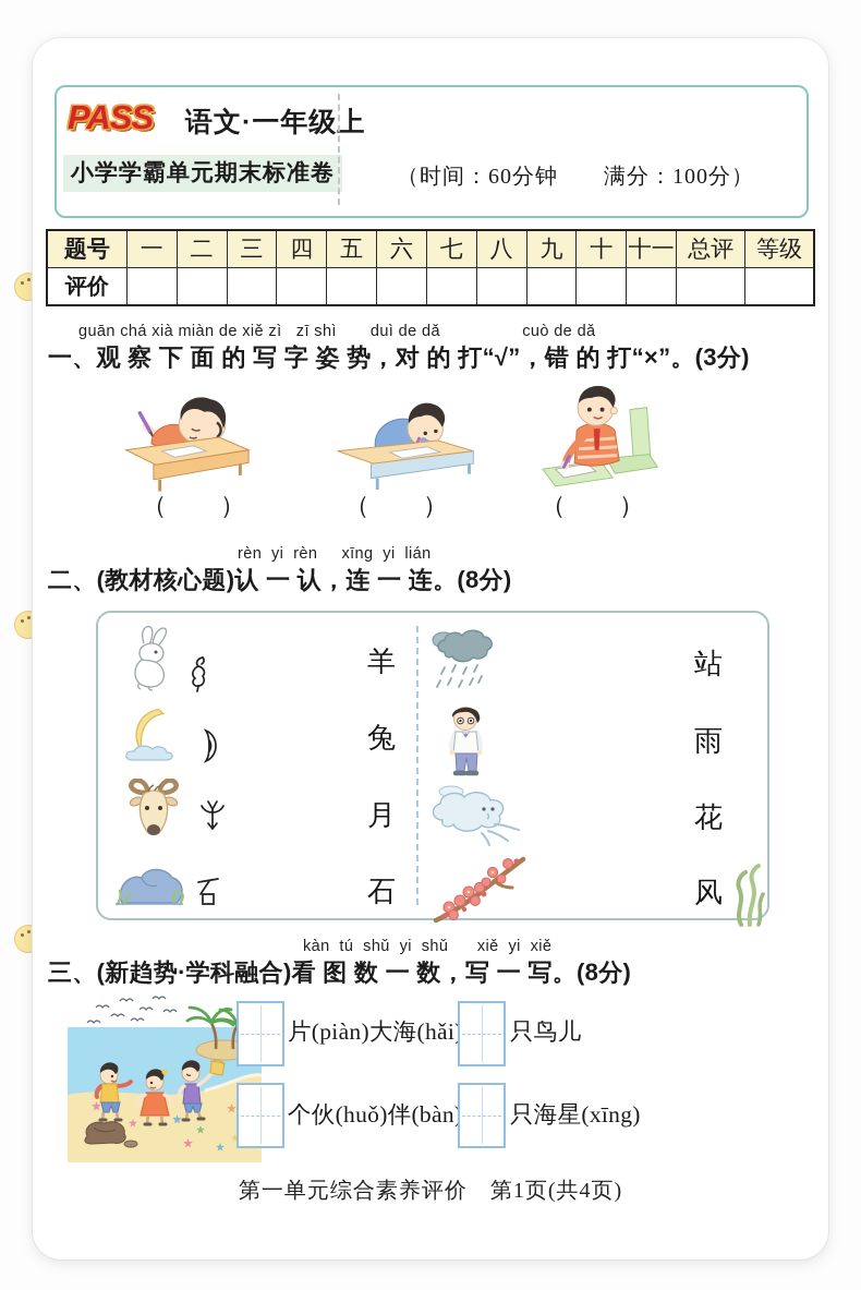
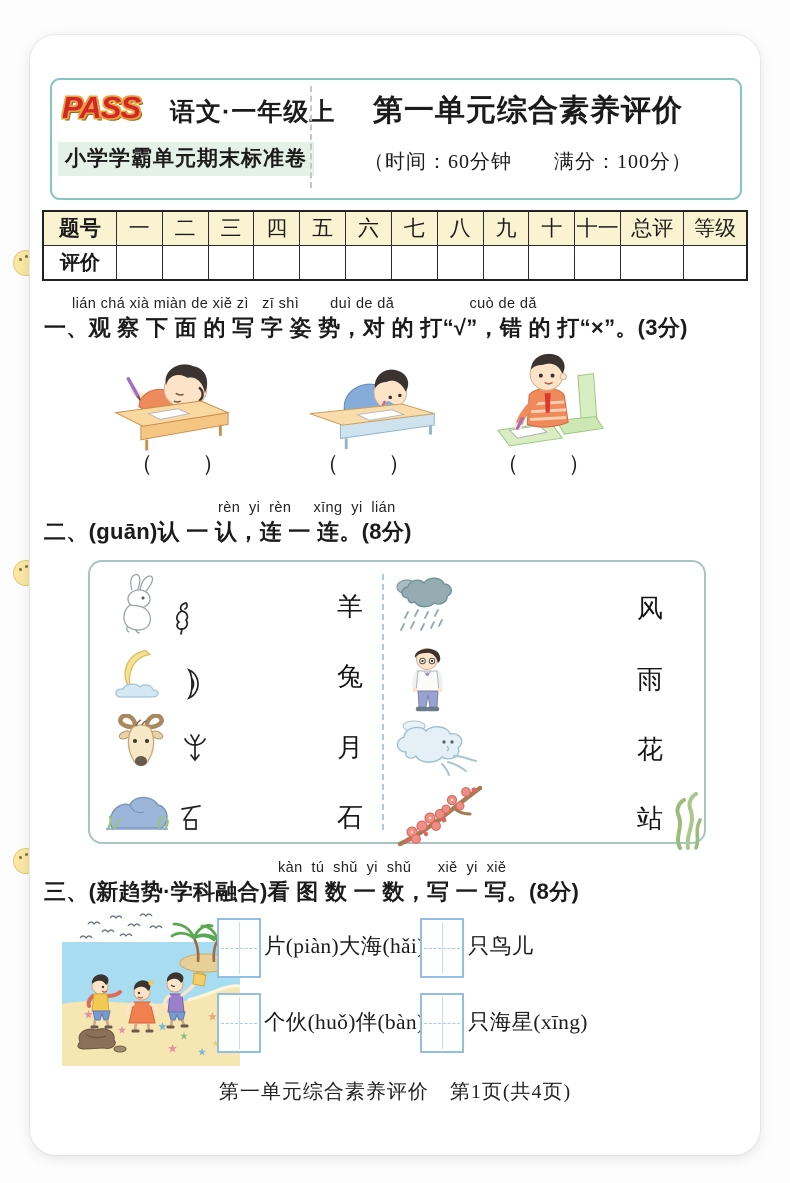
  PASS
  语文·一年级上
  小学学霸单元期末标准卷
+ 第一单元综合素养评价
  （时间：60分钟 满分：100分）
  题号	一	二	三	四	五	六	七	八	九	十	十一	总评	等级
  评价
- guān chá xià miàn de xiě zì zī shì duì de dǎ cuò de dǎ
+ lián chá xià miàn de xiě zì zī shì duì de dǎ cuò de dǎ
  一、观 察 下 面 的 写 字 姿 势，对 的 打“√”，错 的 打“×”。(3分)
  （ ）
  （ ）
  （ ）
  rèn yi rèn xīng yi lián
- 二、(教材核心题)认 一 认，连 一 连。(8分)
+ 二、(guān)认 一 认，连 一 连。(8分)
  羊
  兔
  月
  石
- 站
+ 风
  雨
  花
- 风
+ 站
  kàn tú shǔ yi shǔ xiě yi xiě
  三、(新趋势·学科融合)看 图 数 一 数，写 一 写。(8分)
  片(piàn)大海(hǎi
  只鸟儿
  个伙(huǒ)伴(bàn
  只海星(xīng)
  第一单元综合素养评价 第1页(共4页)
